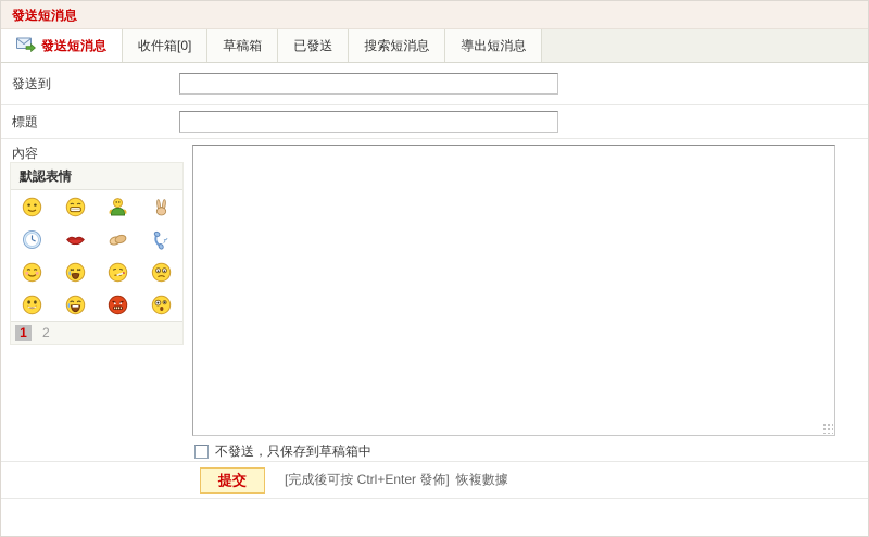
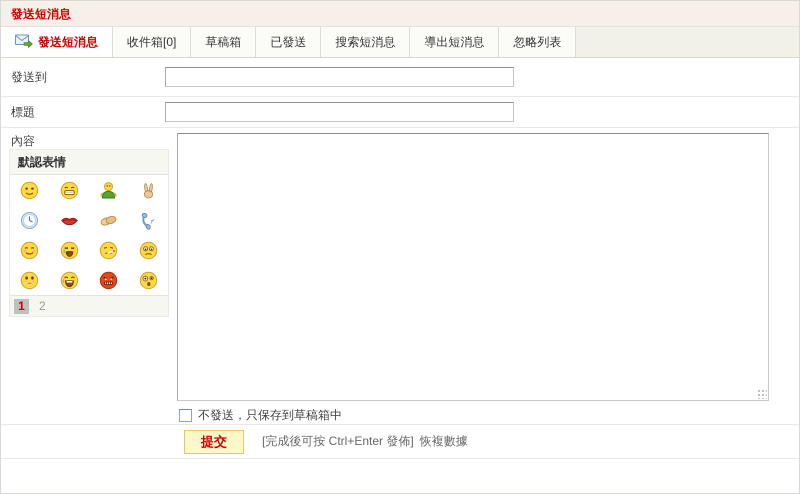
  發送短消息
  發送短消息
  收件箱[0]
  草稿箱
  已發送
  搜索短消息
  導出短消息
+ 忽略列表
  發送到
  標題
  內容
  默認表情
  1
  2
  不發送，只保存到草稿箱中
  提交
  [完成後可按 Ctrl+Enter 發佈]
  恢複數據
